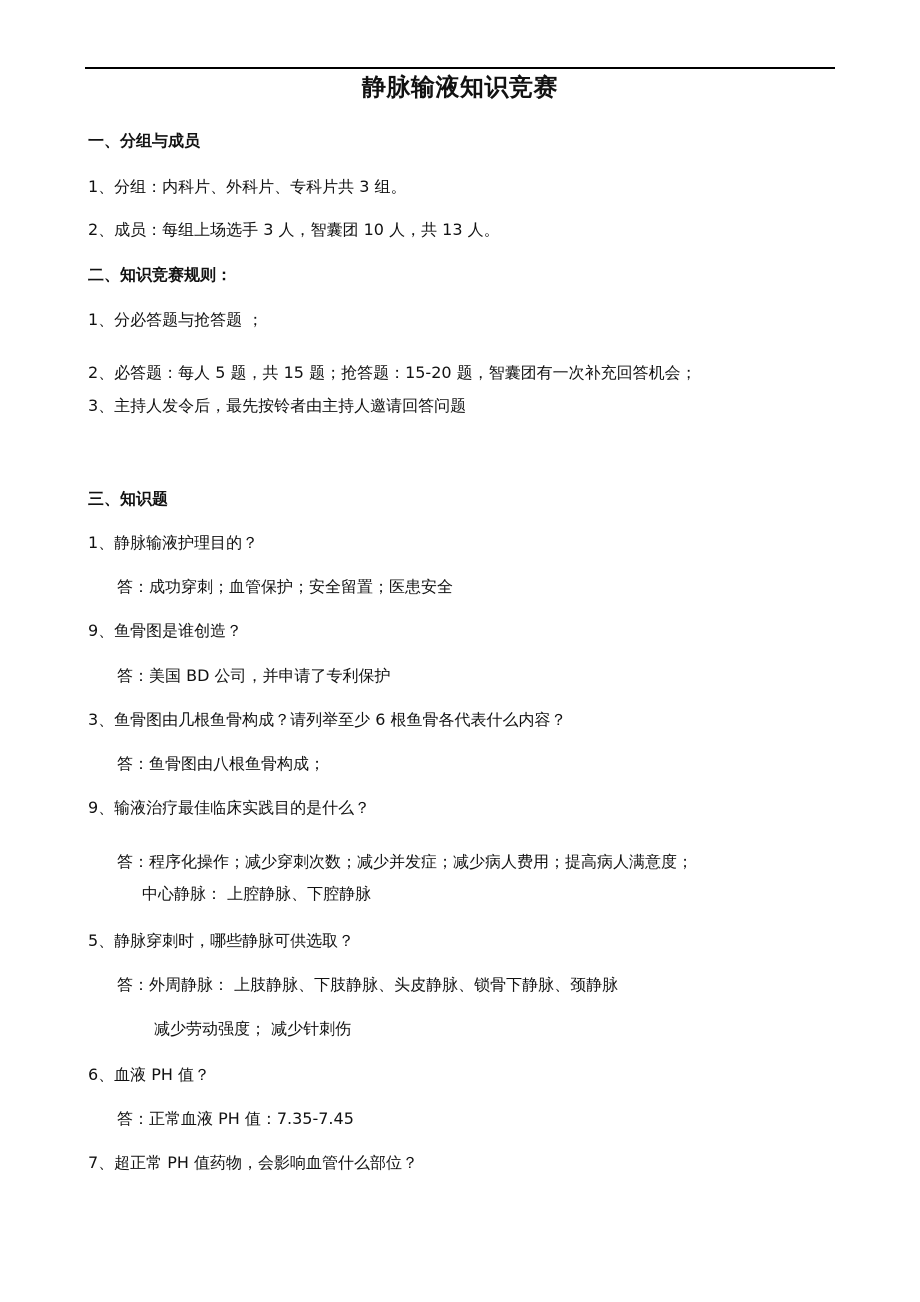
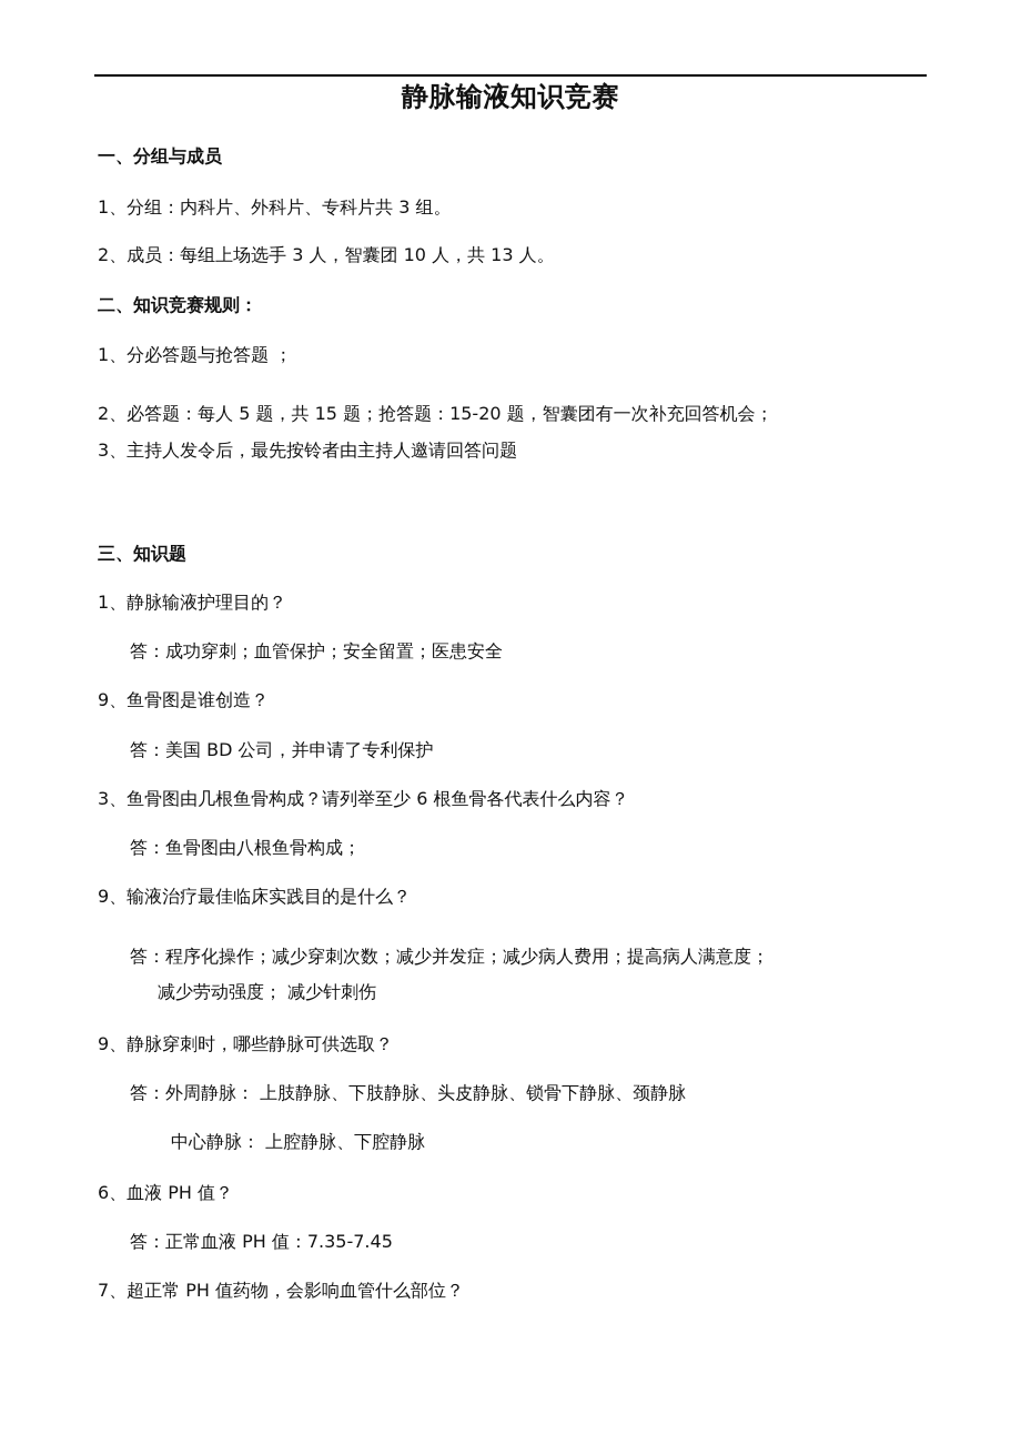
  静脉输液知识竞赛
  一、分组与成员
  1、分组：内科片、外科片、专科片共 3 组。
  2、成员：每组上场选手 3 人，智囊团 10 人，共 13 人。
  二、知识竞赛规则：
  1、分必答题与抢答题 ；
  2、必答题：每人 5 题，共 15 题；抢答题：15-20 题，智囊团有一次补充回答机会；
  3、主持人发令后，最先按铃者由主持人邀请回答问题
  三、知识题
  1、静脉输液护理目的？
  答：成功穿刺；血管保护；安全留置；医患安全
  9、鱼骨图是谁创造？
  答：美国 BD 公司，并申请了专利保护
  3、鱼骨图由几根鱼骨构成？请列举至少 6 根鱼骨各代表什么内容？
  答：鱼骨图由八根鱼骨构成；
  9、输液治疗最佳临床实践目的是什么？
  答：程序化操作；减少穿刺次数；减少并发症；减少病人费用；提高病人满意度；
- 中心静脉： 上腔静脉、下腔静脉
+ 减少劳动强度； 减少针刺伤
- 5、静脉穿刺时，哪些静脉可供选取？
+ 9、静脉穿刺时，哪些静脉可供选取？
  答：外周静脉： 上肢静脉、下肢静脉、头皮静脉、锁骨下静脉、颈静脉
- 减少劳动强度； 减少针刺伤
+ 中心静脉： 上腔静脉、下腔静脉
  6、血液 PH 值？
  答：正常血液 PH 值：7.35-7.45
  7、超正常 PH 值药物，会影响血管什么部位？
